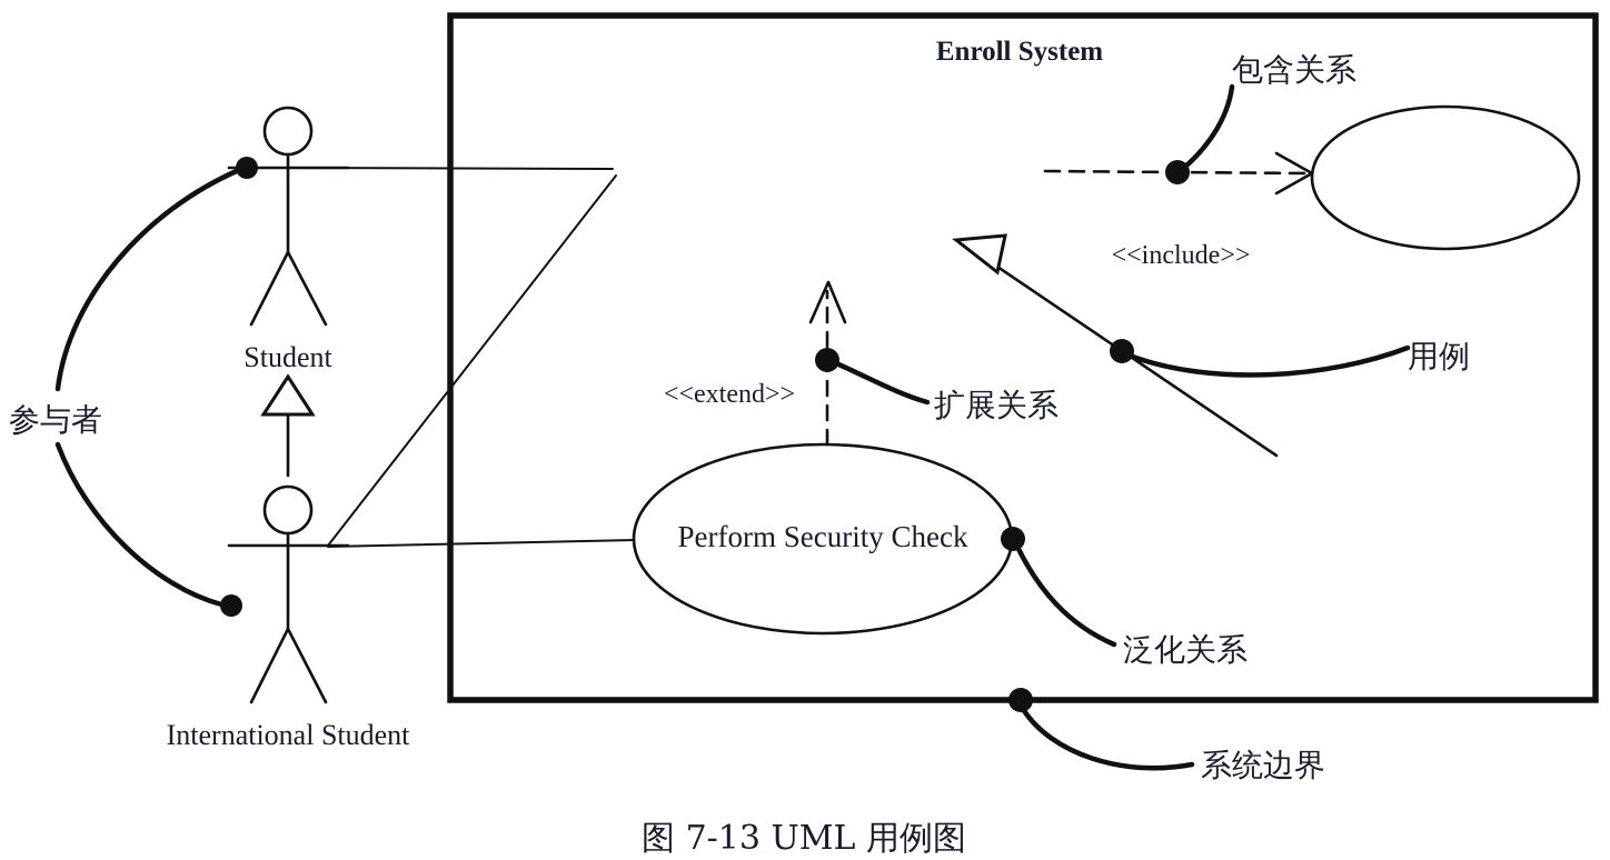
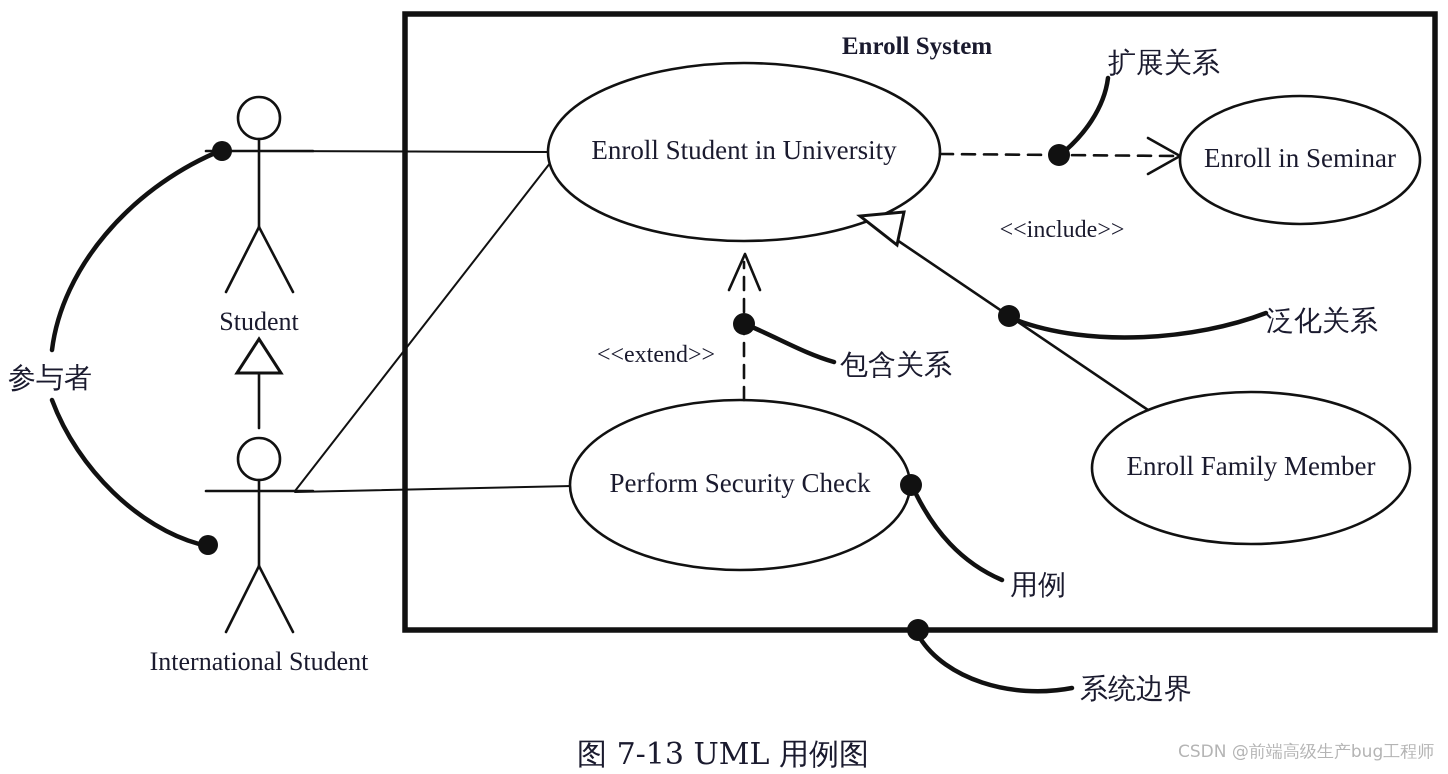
  Student
  International Student
+ Enroll Student in University
+ Enroll in Seminar
+ Enroll Family Member
  Perform Security Check
  <<include>>
  <<extend>>
  参与者
- 包含关系
+ 扩展关系
- 用例
+ 泛化关系
- 扩展关系
+ 包含关系
- 泛化关系
+ 用例
  系统边界
  Enroll System
  图 7-13 UML 用例图
+ CSDN @前端高级生产bug工程师
